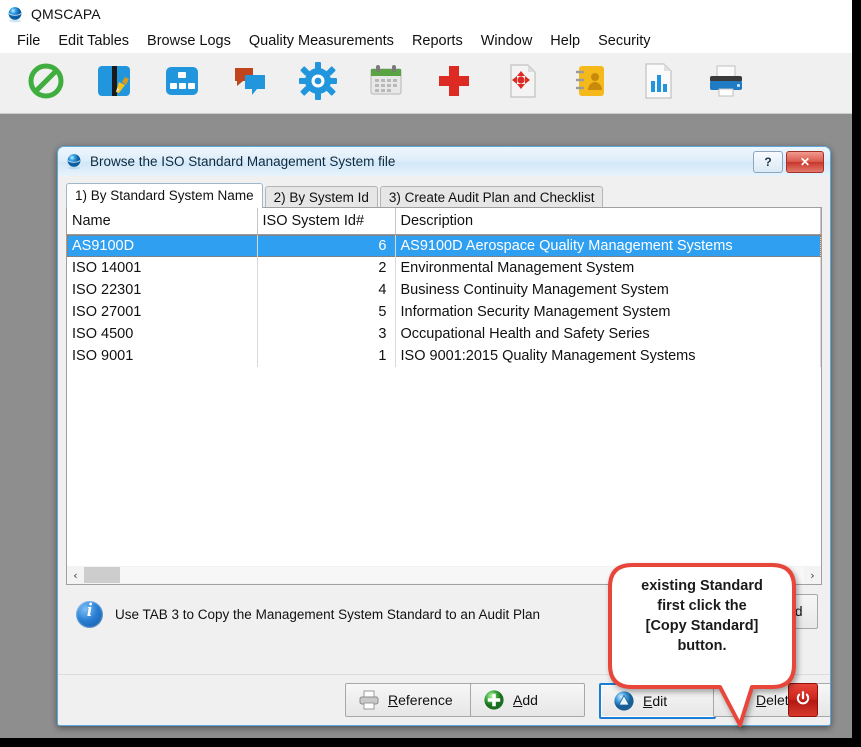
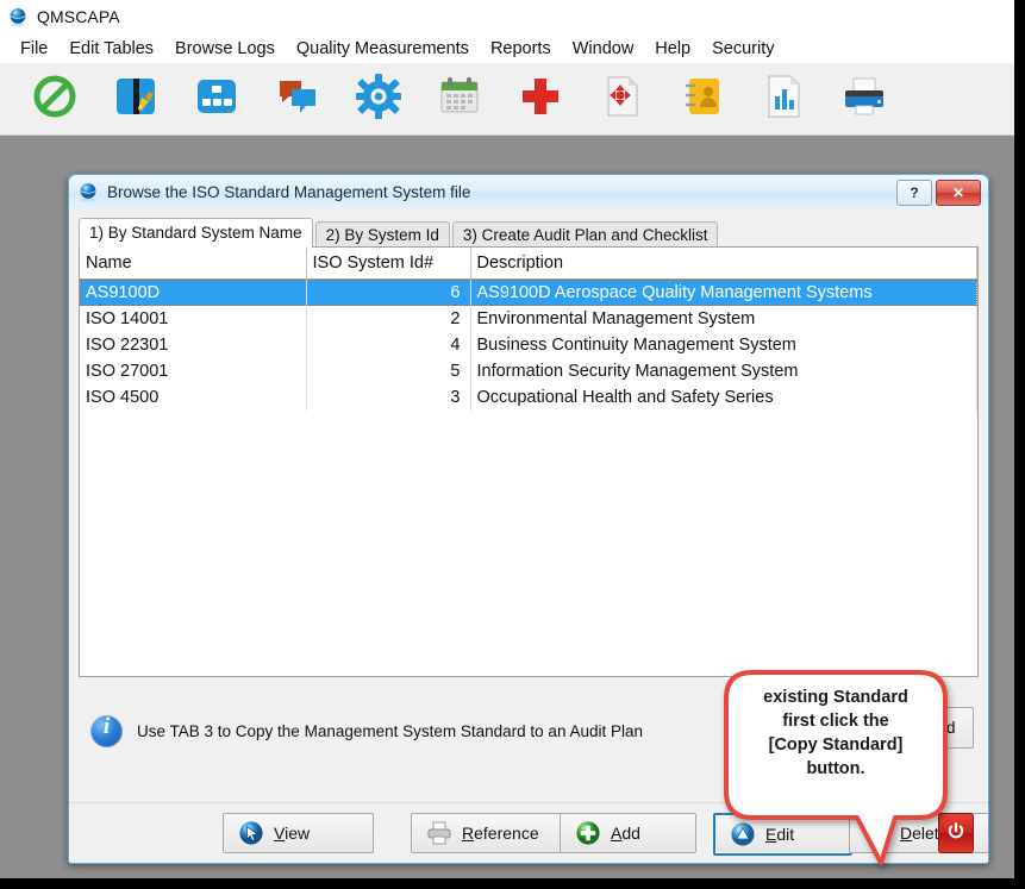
  QMSCAPA
  File
  Edit Tables
  Browse Logs
  Quality Measurements
  Reports
  Window
  Help
  Security
  Browse the ISO Standard Management System file
  ?
  ✕
  1) By Standard System Name
  2) By System Id
  3) Create Audit Plan and Checklist
  Name	ISO System Id#	Description
  AS9100D	6	AS9100D Aerospace Quality Management Systems
  ISO 14001	2	Environmental Management System
  ISO 22301	4	Business Continuity Management System
  ISO 27001	5	Information Security Management System
  ISO 4500	3	Occupational Health and Safety Series
- ISO 9001	1	ISO 9001:2015 Quality Management Systems
- ‹
- ›
  Use TAB 3 to Copy the Management System Standard to an Audit Plan
+ View
  Reference
  Add
  Edit
  Delet
  existing Standard
  first click the
  [Copy Standard]
  button.
